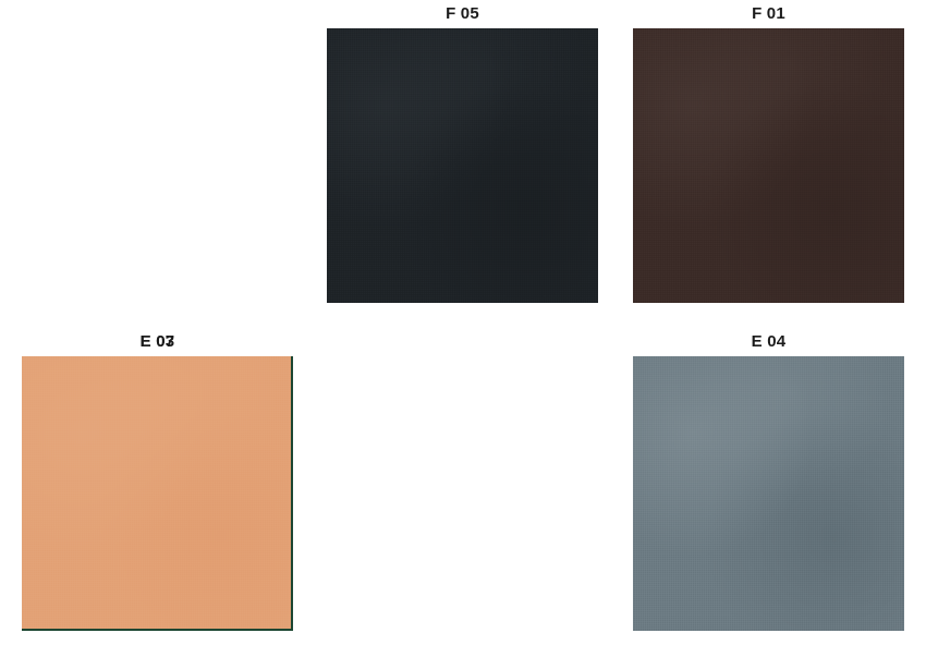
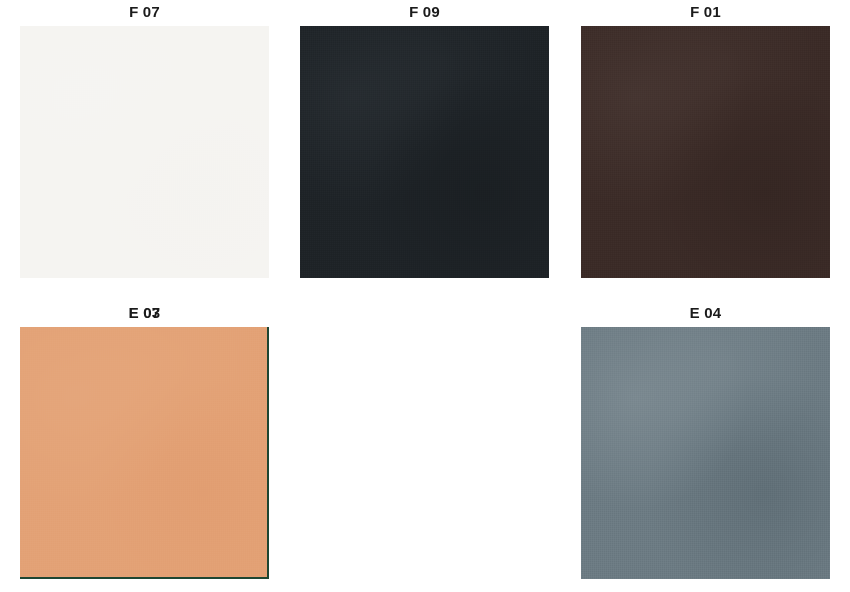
+ F 07
- F 05
+ F 09
  F 01
  E 03
  E 07
  E 04
